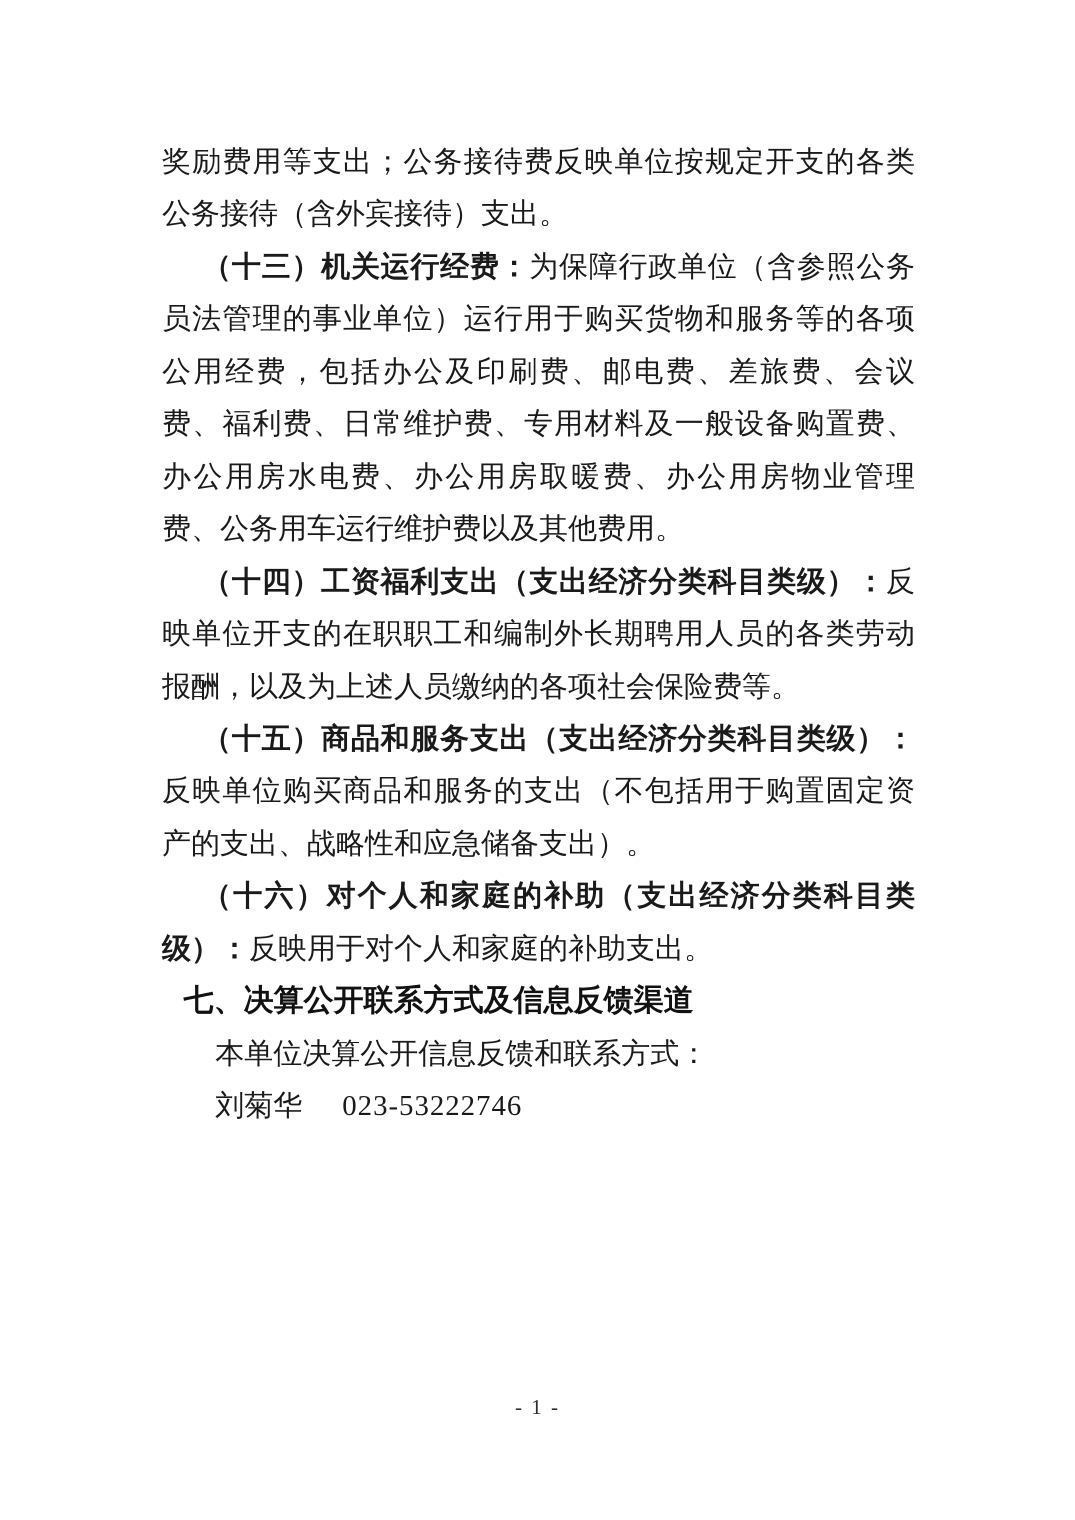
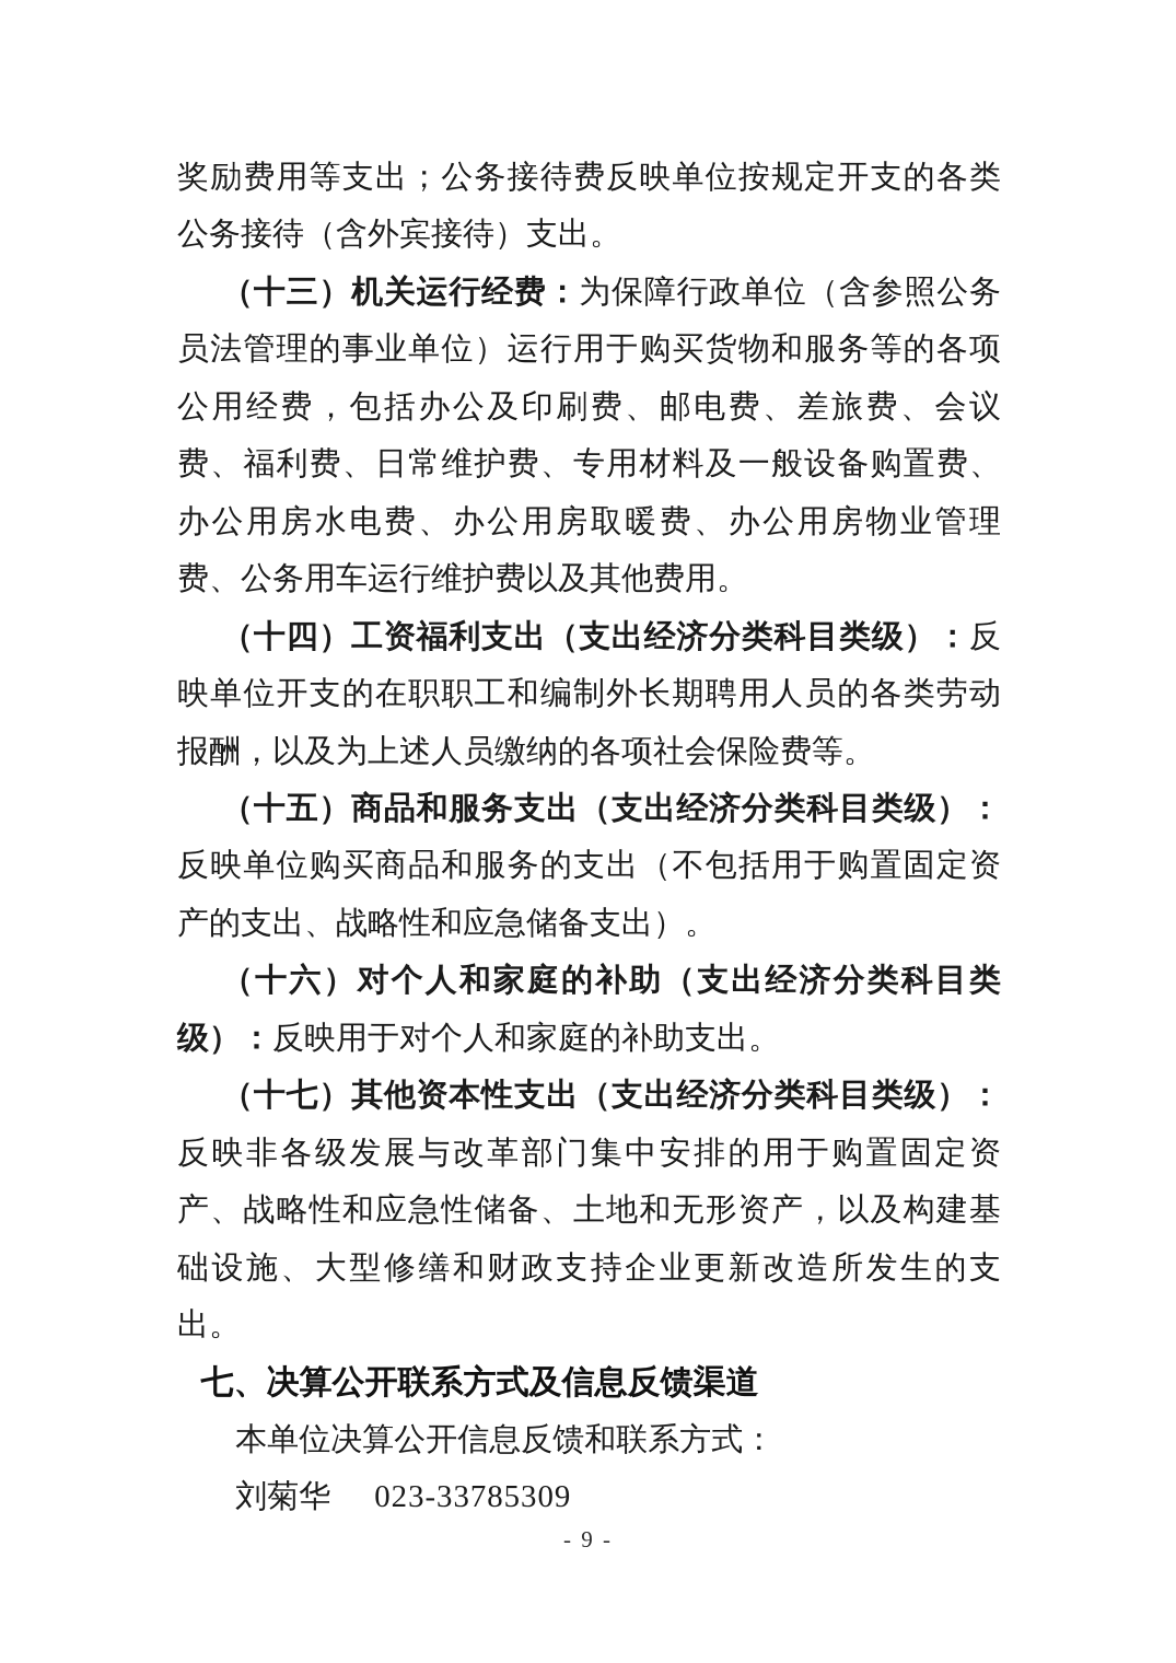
  奖励费用等支出；公务接待费反映单位按规定开支的各类公务接待（含外宾接待）支出。
  （十三）机关运行经费：为保障行政单位（含参照公务员法管理的事业单位）运行用于购买货物和服务等的各项公用经费，包括办公及印刷费、邮电费、差旅费、会议费、福利费、日常维护费、专用材料及一般设备购置费、办公用房水电费、办公用房取暖费、办公用房物业管理费、公务用车运行维护费以及其他费用。
  （十四）工资福利支出（支出经济分类科目类级）：反映单位开支的在职职工和编制外长期聘用人员的各类劳动报酬，以及为上述人员缴纳的各项社会保险费等。
  （十五）商品和服务支出（支出经济分类科目类级）：反映单位购买商品和服务的支出（不包括用于购置固定资产的支出、战略性和应急储备支出）。
  （十六）对个人和家庭的补助（支出经济分类科目类级）：反映用于对个人和家庭的补助支出。
+ （十七）其他资本性支出（支出经济分类科目类级）：反映非各级发展与改革部门集中安排的用于购置固定资产、战略性和应急性储备、土地和无形资产，以及构建基础设施、大型修缮和财政支持企业更新改造所发生的支出。
  七、决算公开联系方式及信息反馈渠道
  本单位决算公开信息反馈和联系方式：
- 刘菊华 023-53222746
+ 刘菊华 023-33785309
- - 1 -
+ - 9 -
